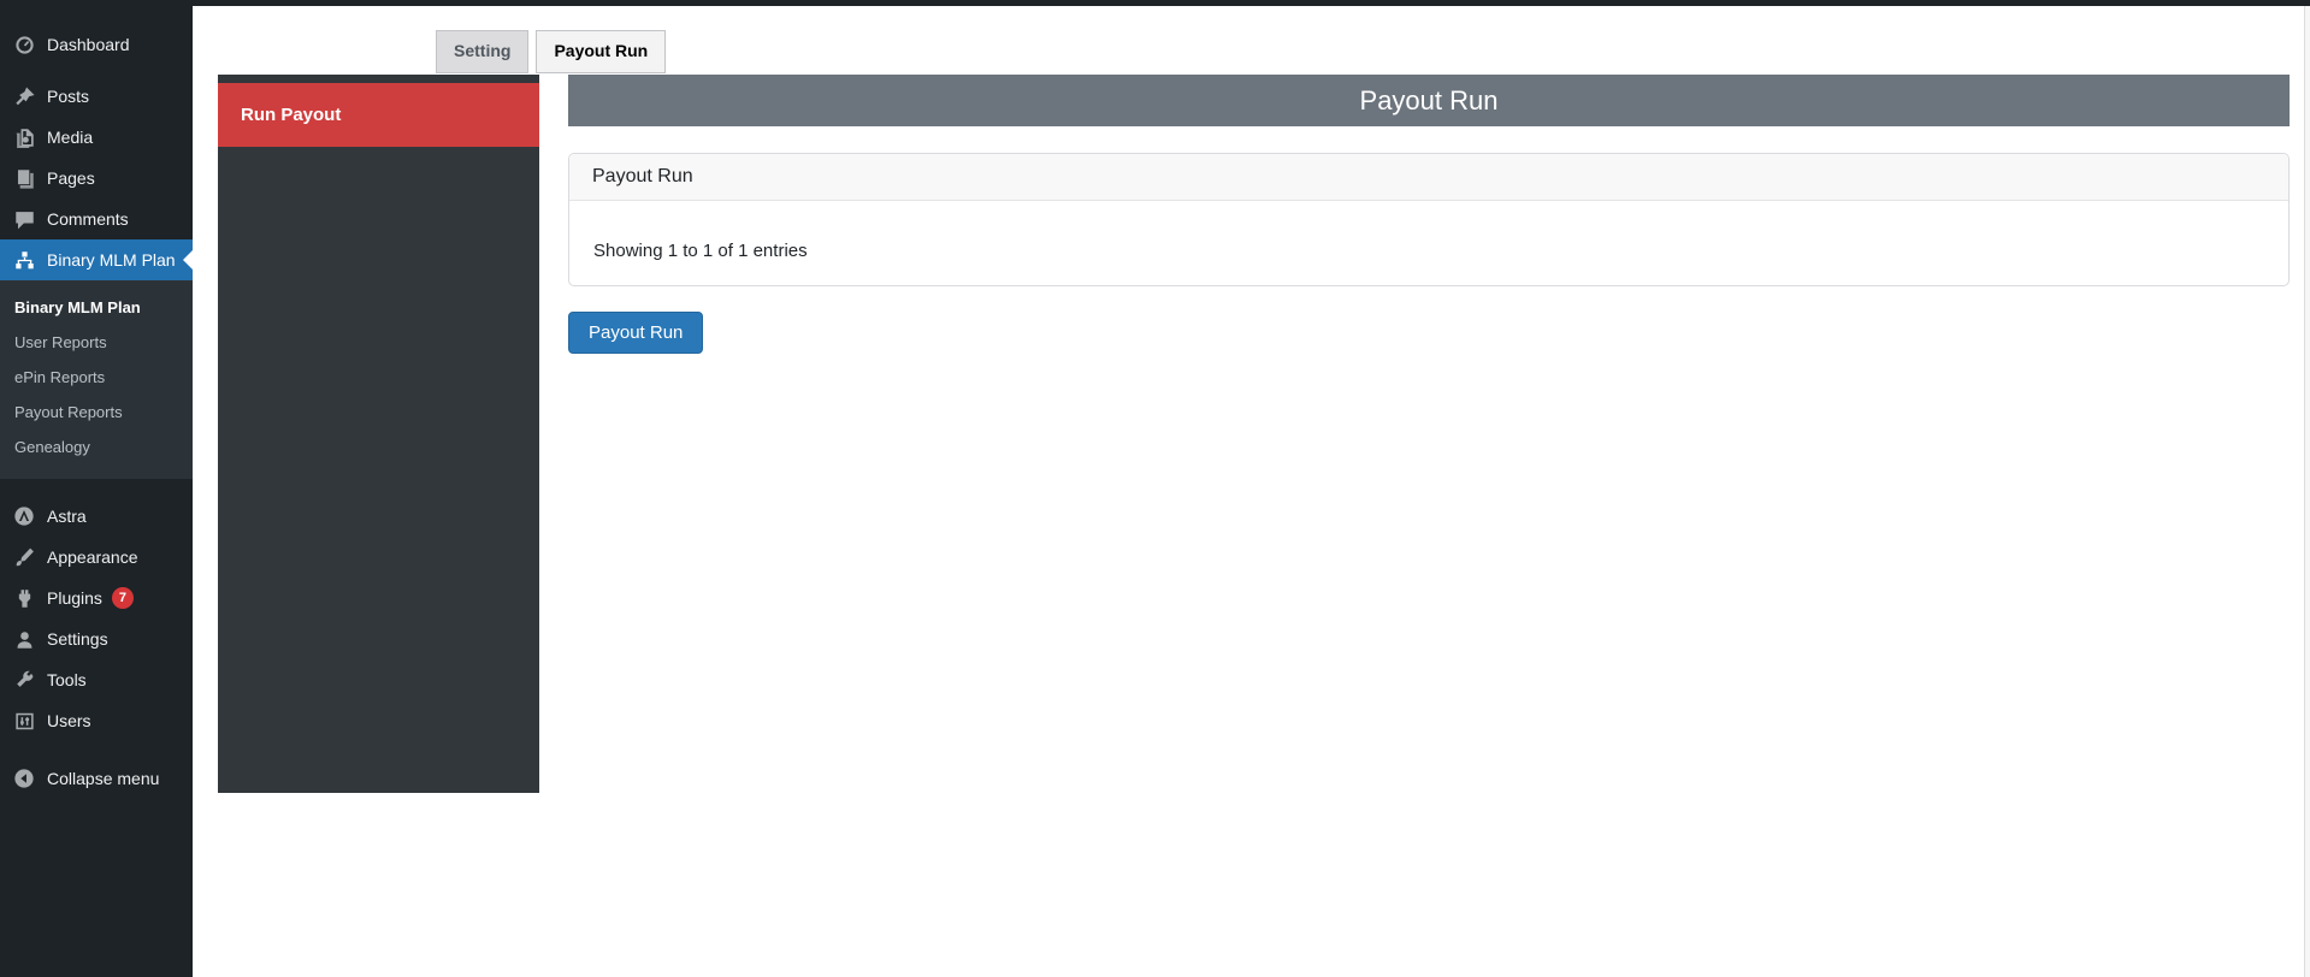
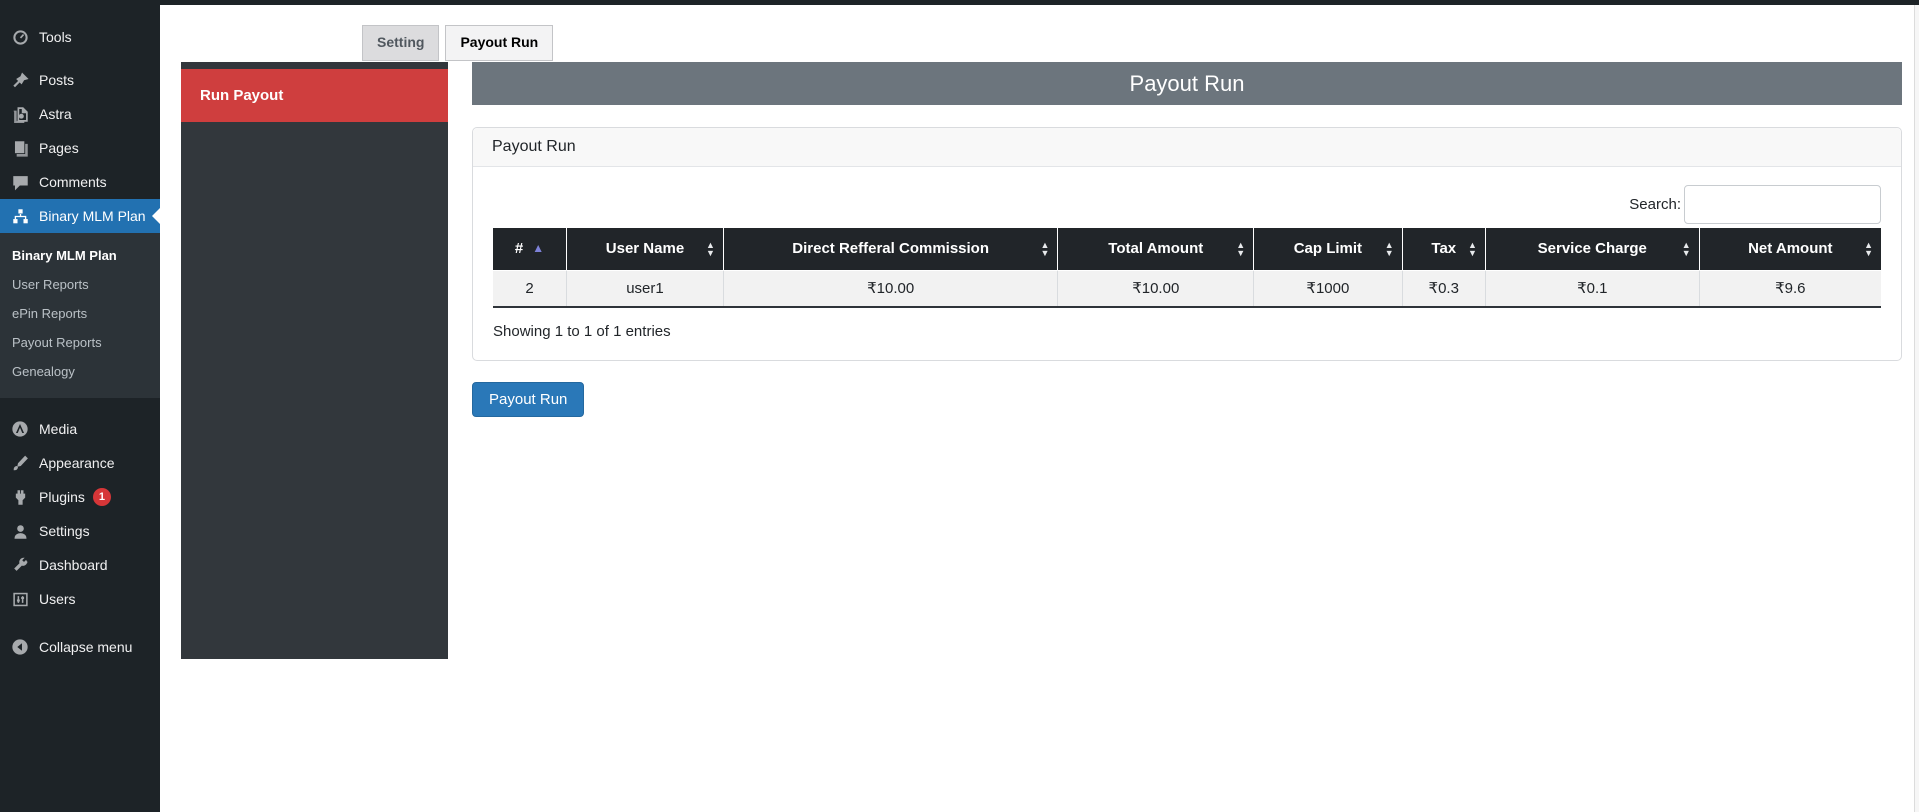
- Dashboard
+ Tools
  Posts
- Media
+ Astra
  Pages
  Comments
  Binary MLM Plan
  Binary MLM Plan
  User Reports
  ePin Reports
  Payout Reports
  Genealogy
- Astra
+ Media
  Appearance
  Plugins
- 7
+ 1
  Settings
- Tools
+ Dashboard
  Users
  Collapse menu
  Setting
  Payout Run
  Run Payout
  Payout Run
  Payout Run
+ Search:
+ # ▲	User Name ▲▼	Direct Refferal Commission ▲▼	Total Amount ▲▼	Cap Limit ▲▼	Tax ▲▼	Service Charge ▲▼	Net Amount ▲▼
+ 2	user1	₹10.00	₹10.00	₹1000	₹0.3	₹0.1	₹9.6
  Showing 1 to 1 of 1 entries
  Payout Run
